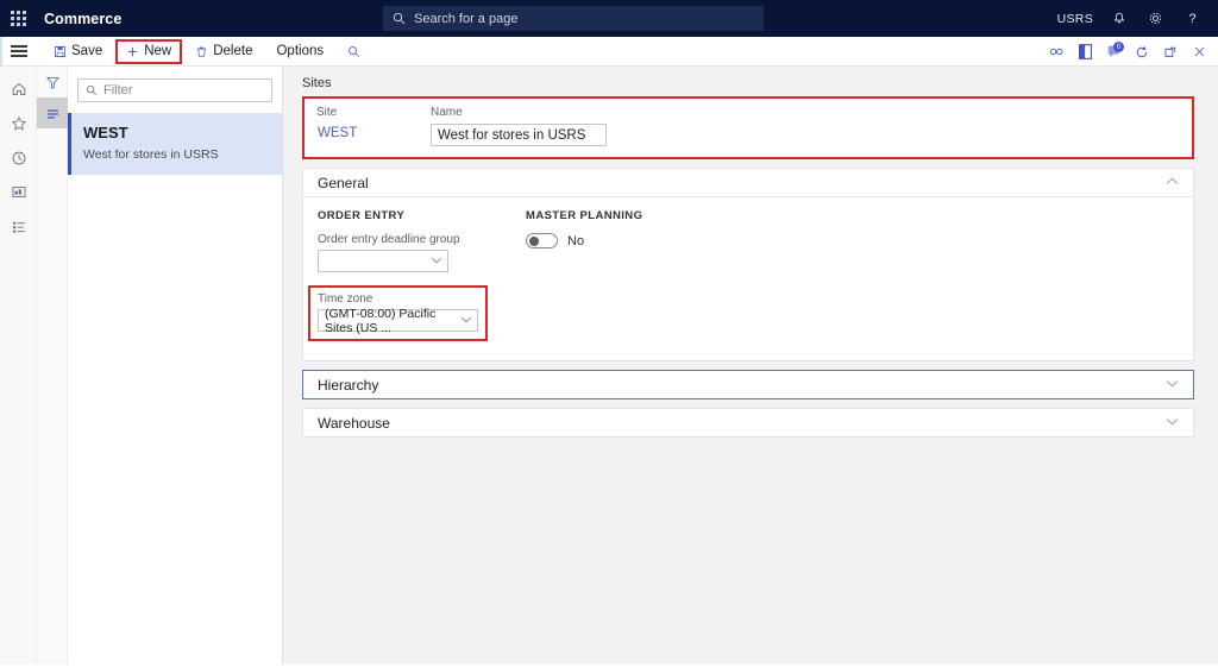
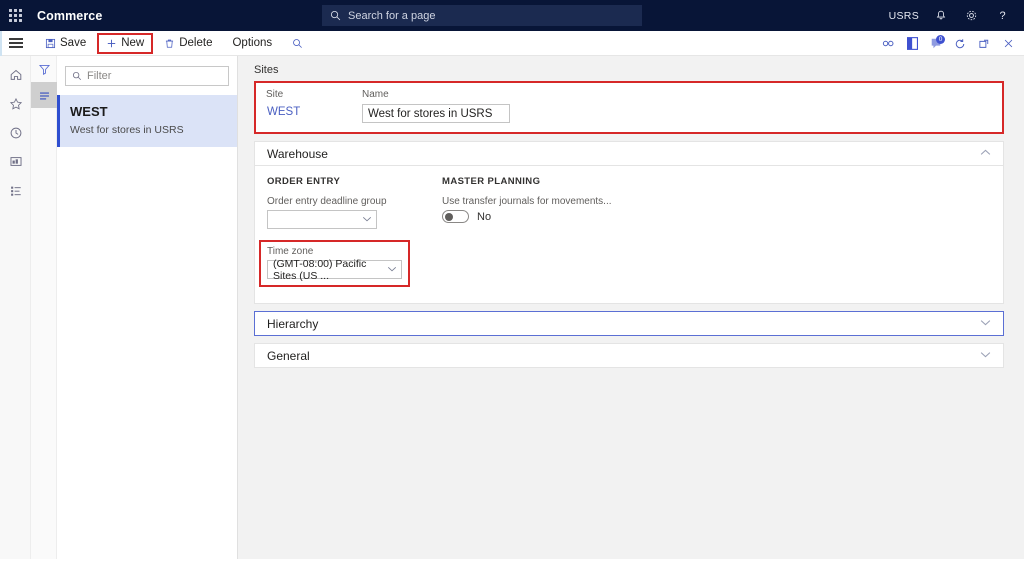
  Commerce
  Search for a page
  USRS
  ?
  Save
  New
  Delete
  Options
  Filter
  WEST
  West for stores in USRS
  Sites
  Site
  WEST
  Name
  West for stores in USRS
- General
+ Warehouse
  ORDER ENTRY
  Order entry deadline group
  Time zone
  (GMT-08:00) Pacific Sites (US ...
  MASTER PLANNING
+ Use transfer journals for movements...
  No
  Hierarchy
- Warehouse
+ General
